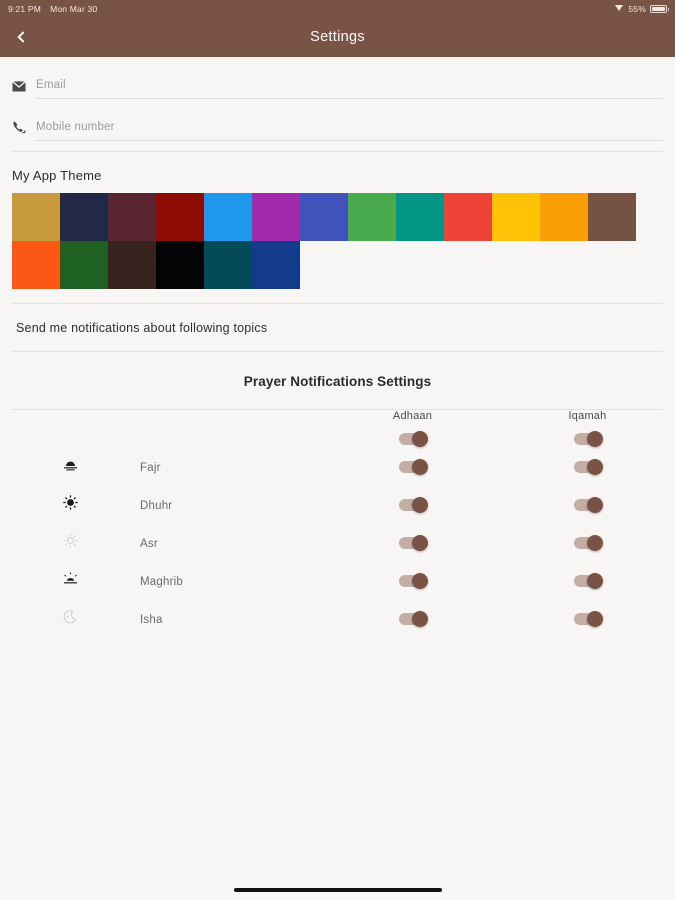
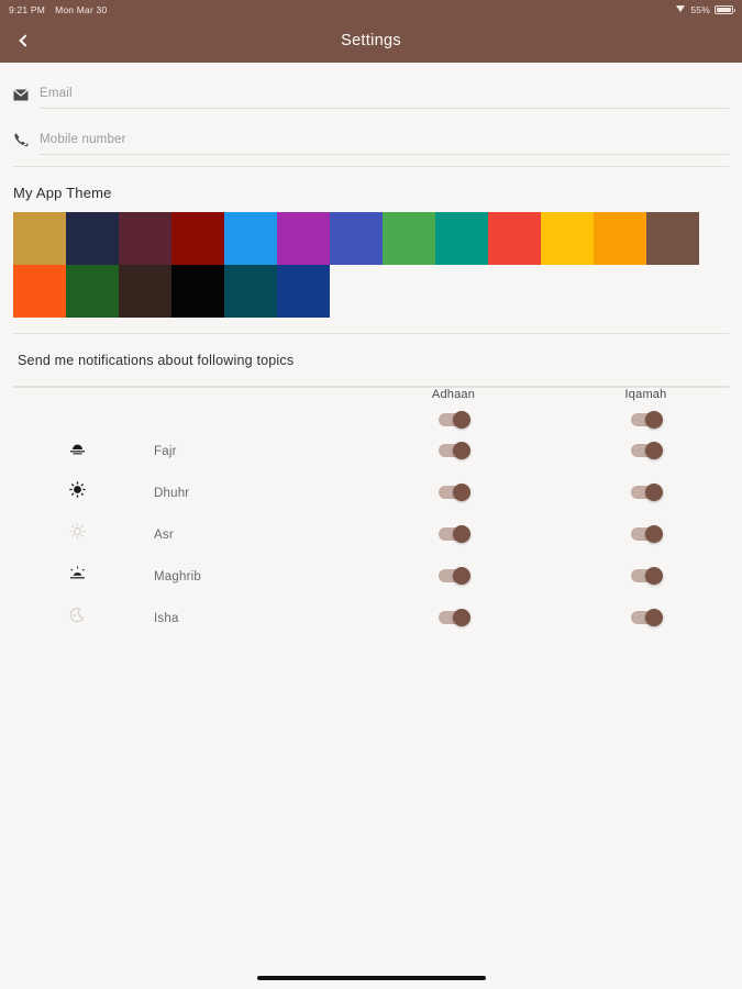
  9:21 PM
  Mon Mar 30
  55%
  Settings
  Email
  Mobile number
  My App Theme
  Send me notifications about following topics
- Prayer Notifications Settings
  		Adhaan	Iqamah
  	Fajr
  	Dhuhr
  	Asr
  	Maghrib
  	Isha
